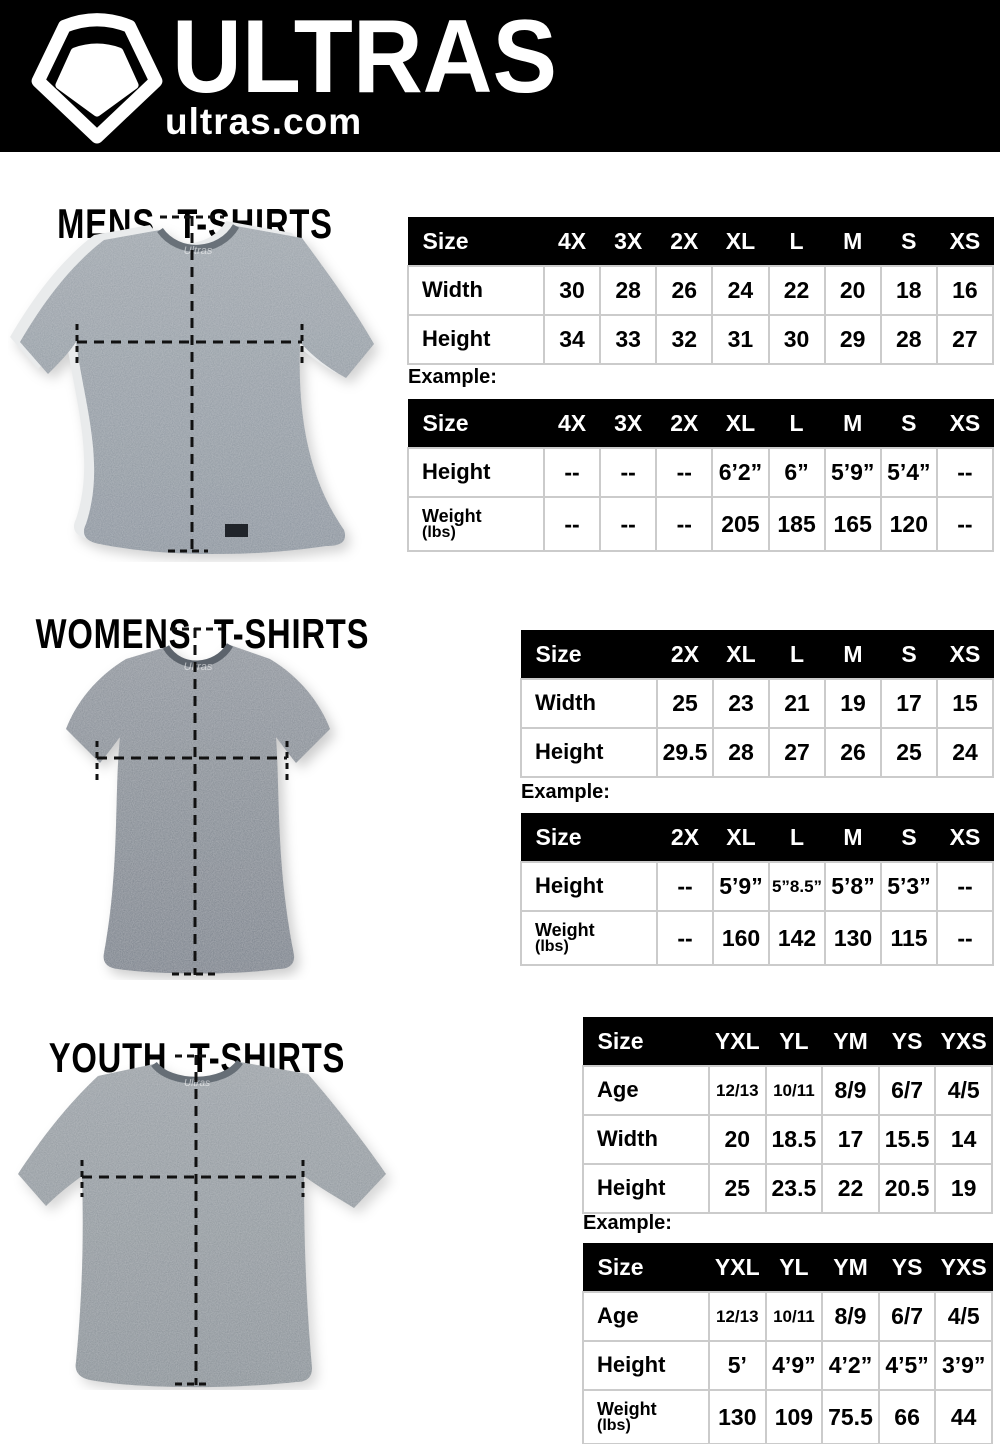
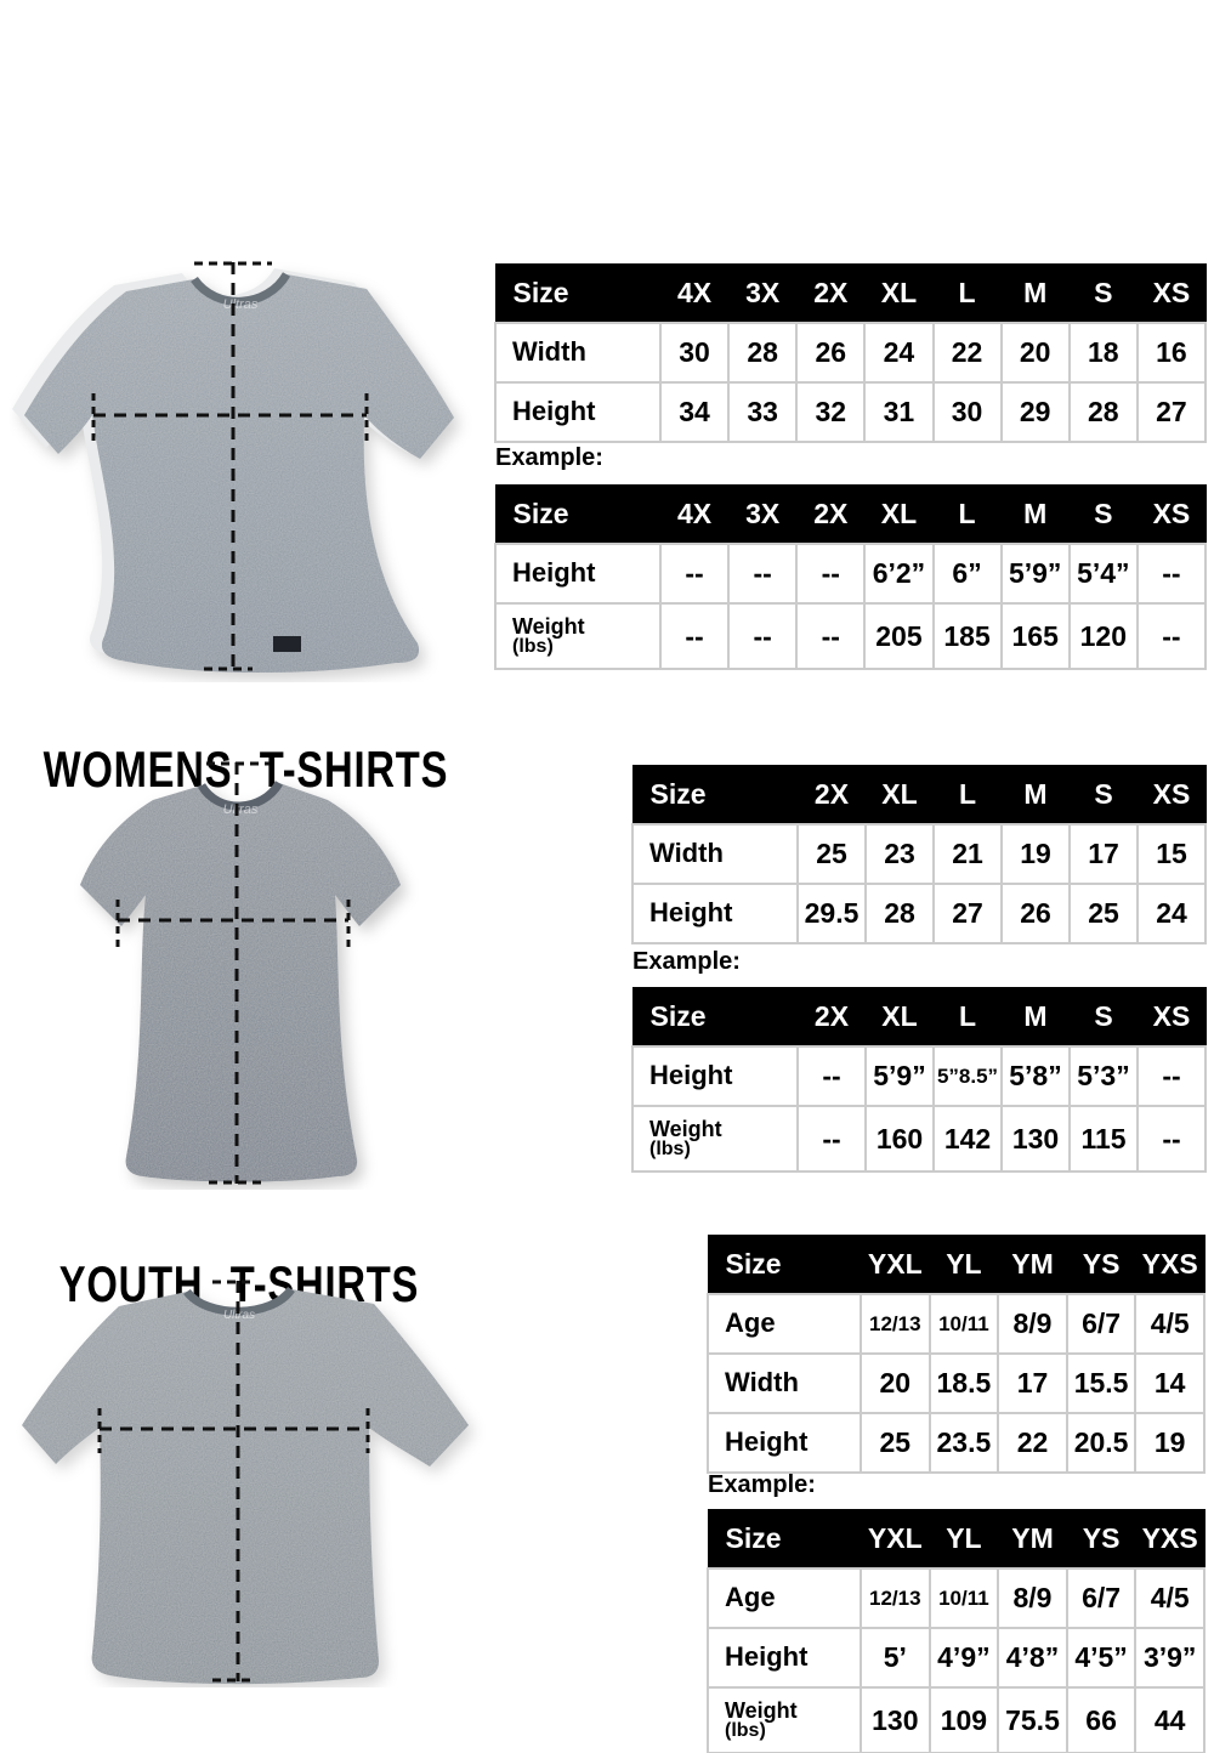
- ULTRAS
- ultras.com
- MENS T-SHIRTS
  Utras
  Size	4X	3X	2X	XL	L	M	S	XS
  Width	30	28	26	24	22	20	18	16
  Height	34	33	32	31	30	29	28	27
  Example:
  Size	4X	3X	2X	XL	L	M	S	XS
  Height	--	--	--	6’2”	6”	5’9”	5’4”	--
  Weight(lbs)	--	--	--	205	185	165	120	--
  WOMENS T-SHIRTS
  Ulras
  Size	2X	XL	L	M	S	XS
  Width	25	23	21	19	17	15
  Height	29.5	28	27	26	25	24
  Example:
  Size	2X	XL	L	M	S	XS
  Height	--	5’9”	5”8.5”	5’8”	5’3”	--
  Weight(lbs)	--	160	142	130	115	--
  YOUTH-SHIRTS
  Ultras
  Size	YXL	YL	YM	YS	YXS
  Age	12/13	10/11	8/9	6/7	4/5
  Width	20	18.5	17	15.5	14
  Height	25	23.5	22	20.5	19
  Example:
  Size	YXL	YL	YM	YS	YXS
  Age	12/13	10/11	8/9	6/7	4/5
- Height	5’	4’9”	4’2”	4’5”	3’9”
+ Height	5’	4’9”	4’8”	4’5”	3’9”
  Weight(lbs)	130	109	75.5	66	44
